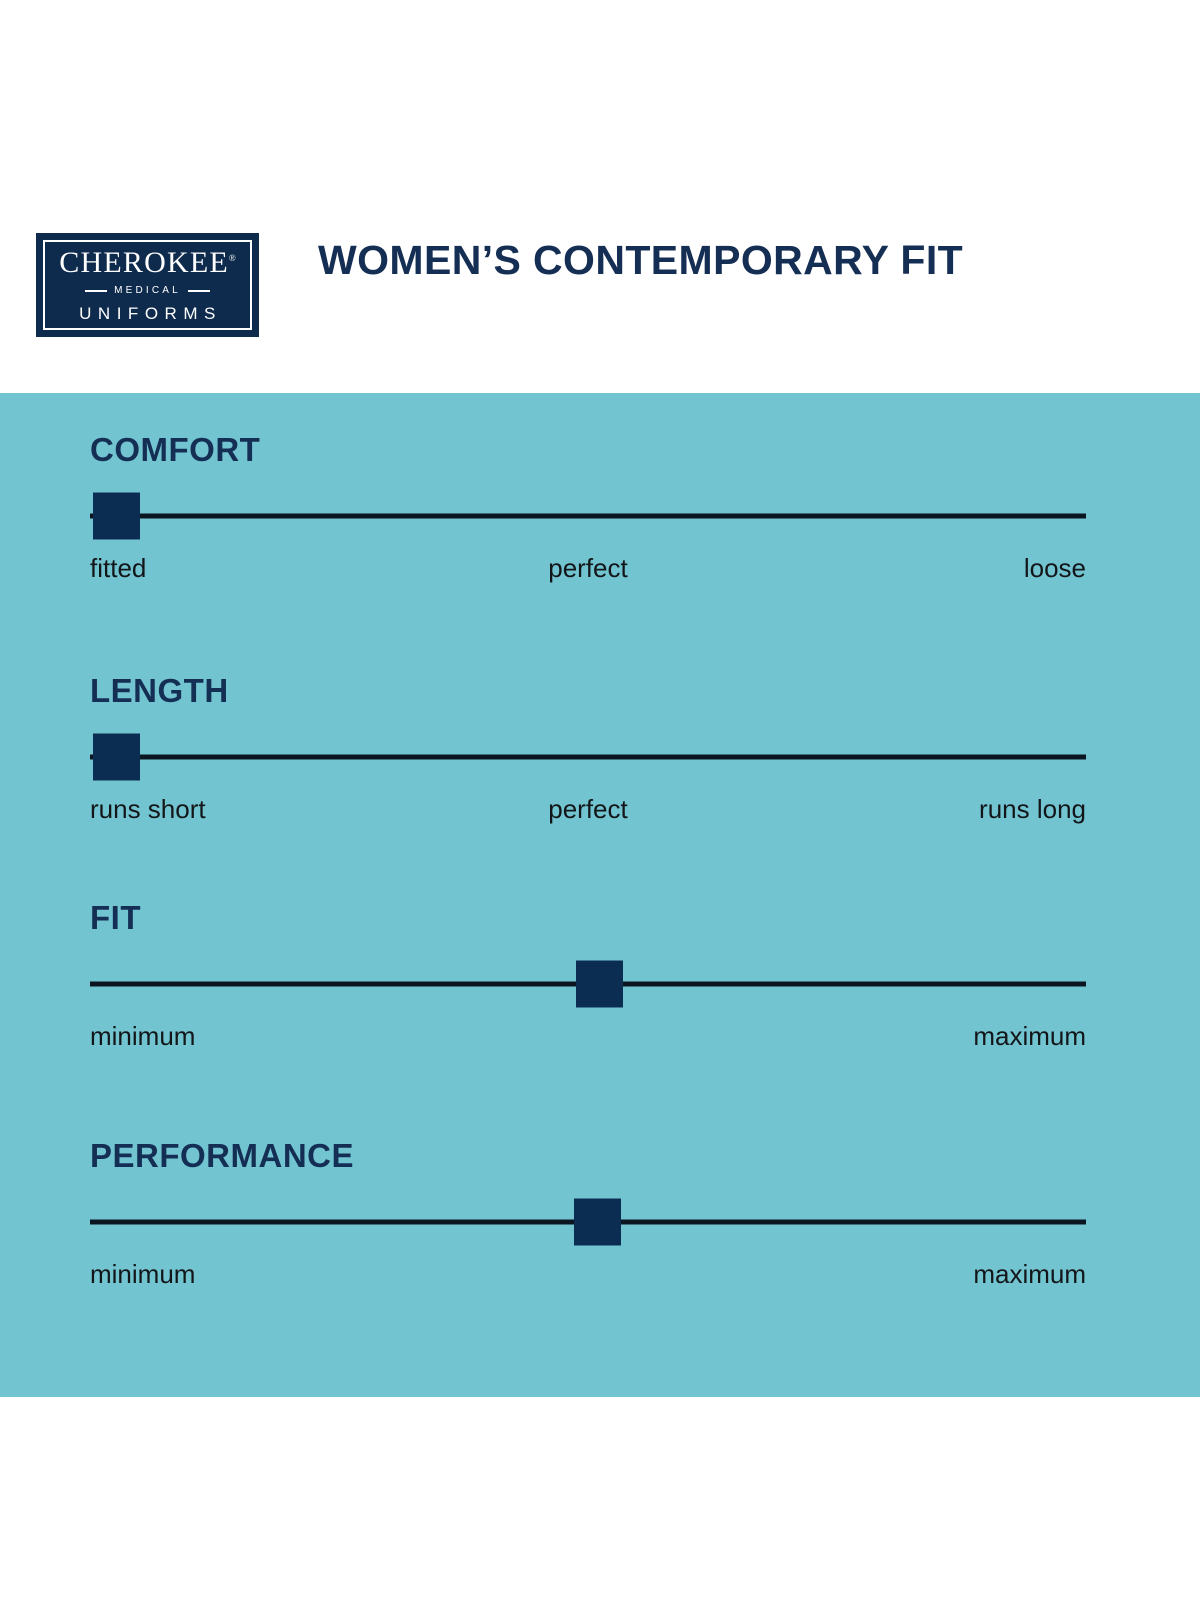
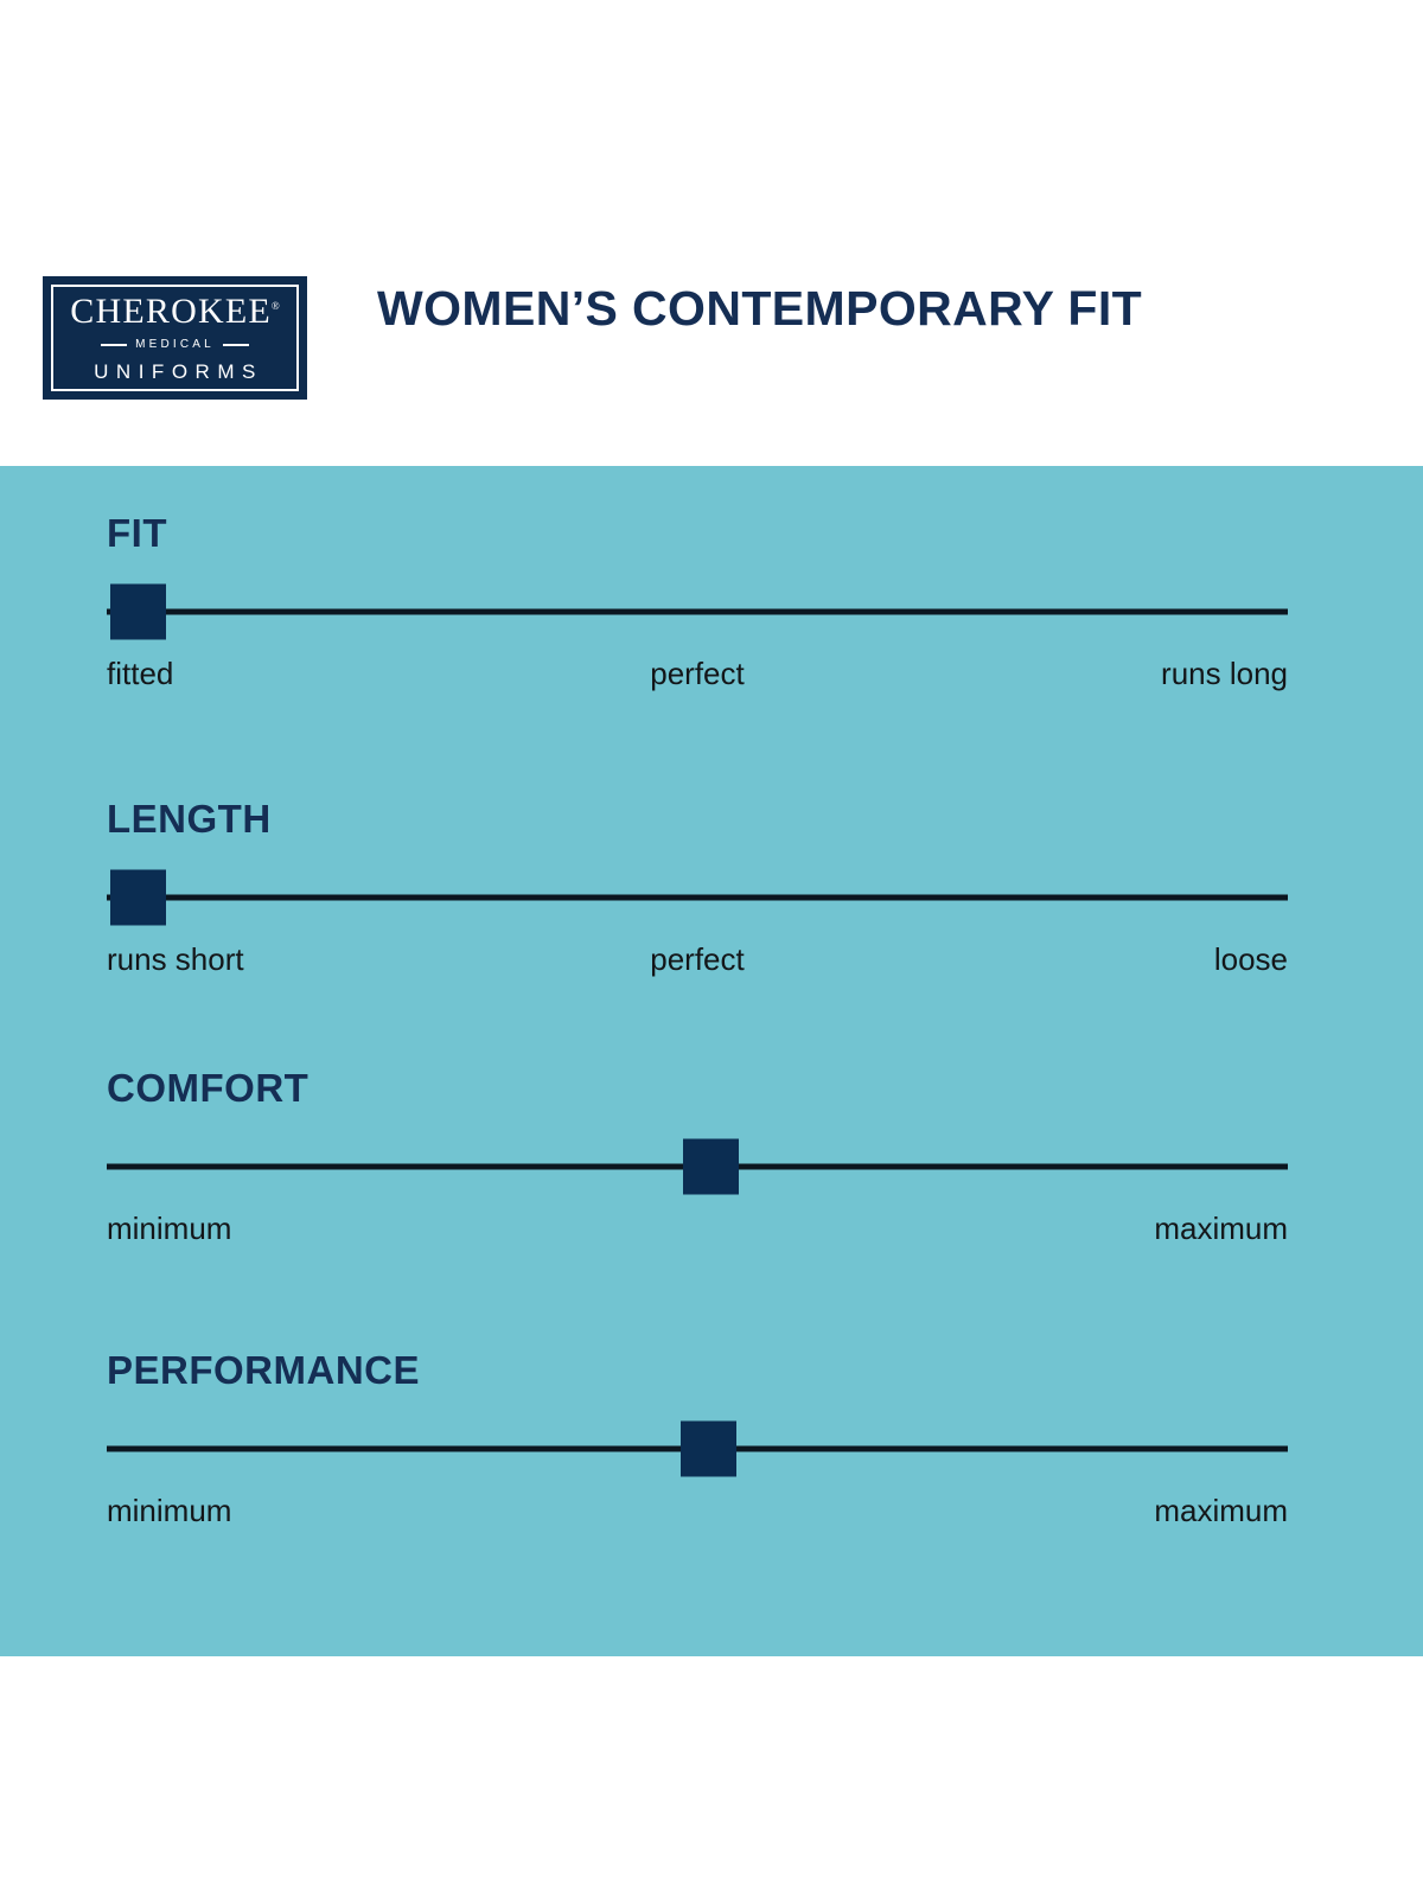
  CHEROKEE®
  MEDICAL
  UNIFORMS
  WOMEN’S CONTEMPORARY FIT
- COMFORT
+ FIT
  fitted
  perfect
- loose
+ runs long
  LENGTH
  runs short
  perfect
- runs long
+ loose
- FIT
+ COMFORT
  minimum
  maximum
  PERFORMANCE
  minimum
  maximum
